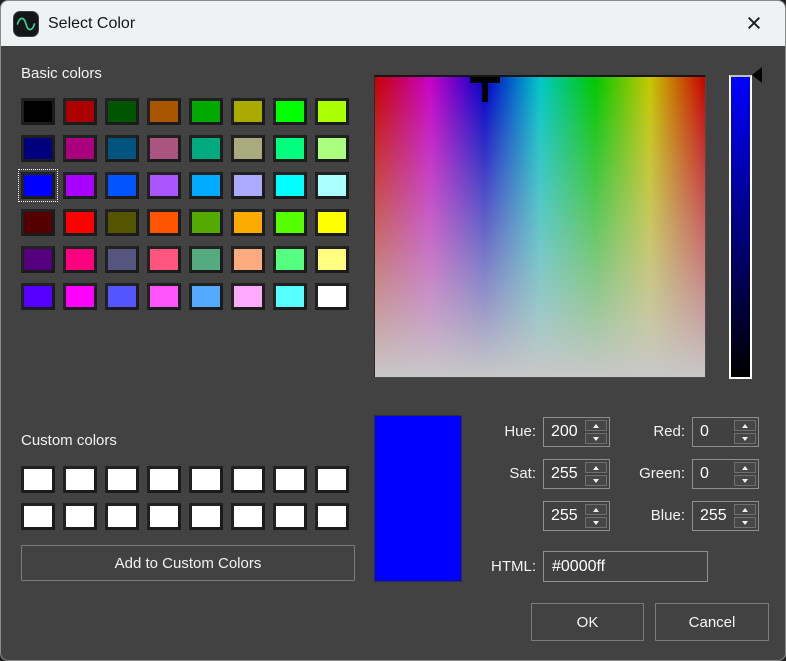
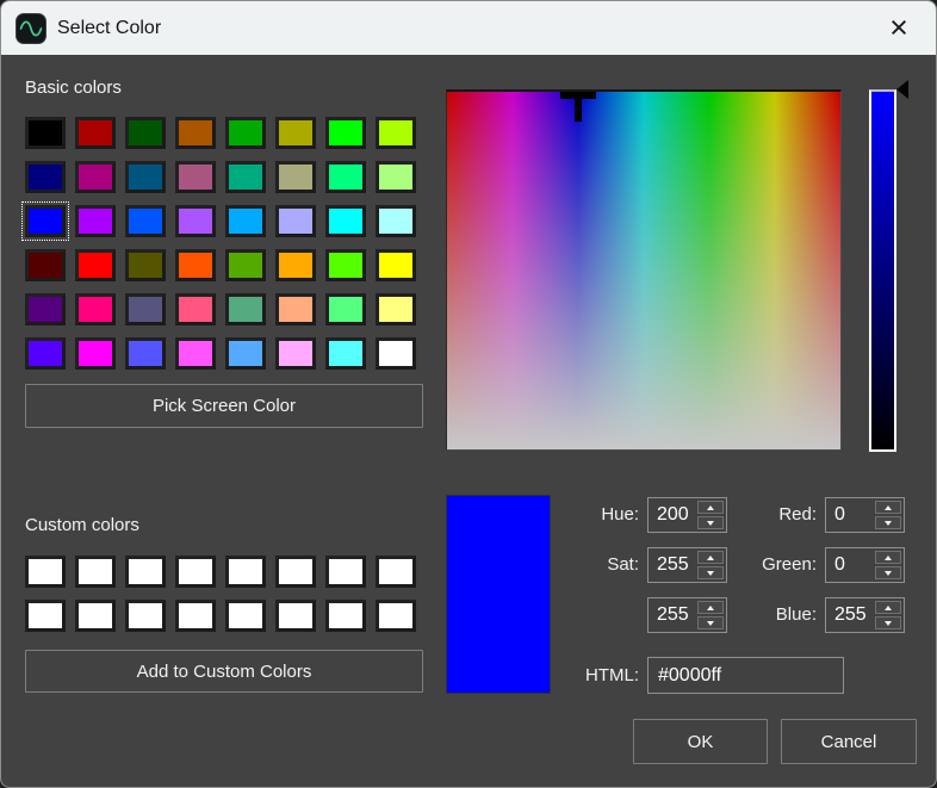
  Select Color
  ×
  Basic colors
+ Pick Screen Color
  Custom colors
  Add to Custom Colors
  Hue:
  200
  Sat:
  255
  255
  Red:
  0
  Green:
  0
  Blue:
  255
  HTML:
  #0000ff
  OK
  Cancel
